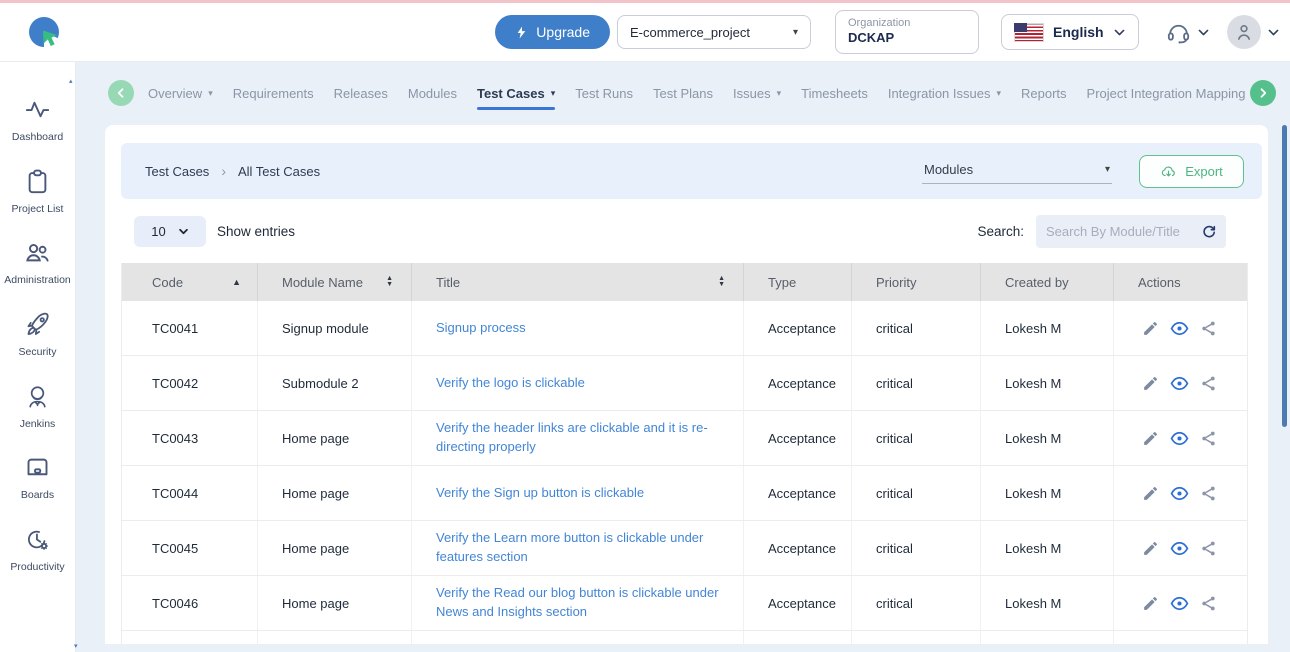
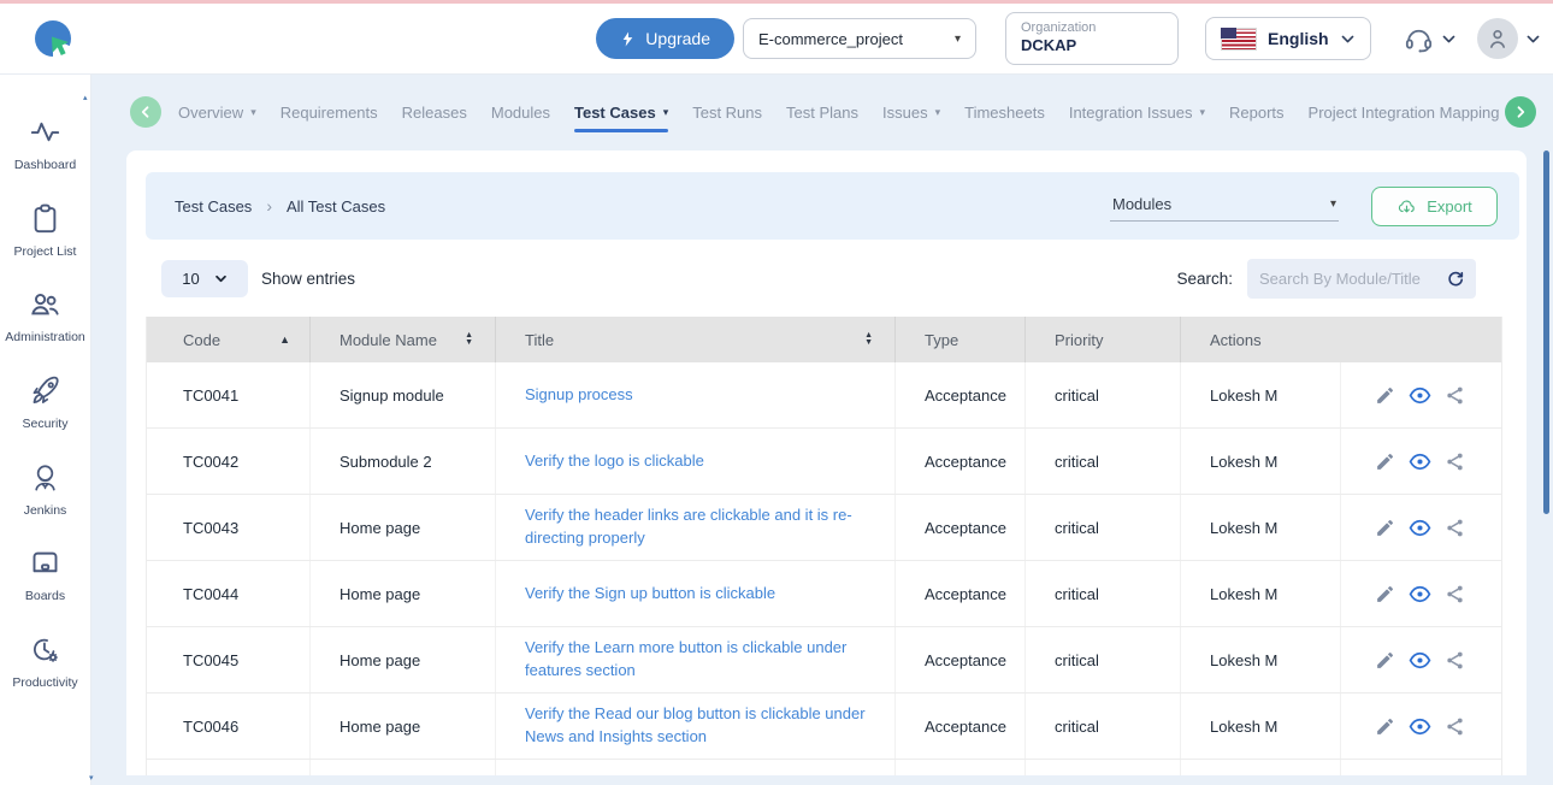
  Upgrade
  E-commerce_project
  ▾
  Organization
  DCKAP
  English
  Dashboard
  Project List
  Administration
  Security
  Jenkins
  Boards
  Productivity
  Overview
  ▾
  Requirements
  Releases
  Modules
  Test Cases
  ▾
  Test Runs
  Test Plans
  Issues
  ▾
  Timesheets
  Integration Issues
  ▾
  Reports
  Project Integration Mapping
  Test Cases
  ›
  All Test Cases
  Modules
  ▾
  Export
  10
  Show entries
  Search:
  Search By Module/Title
  Code
  ▲
  Module Name
  Title
  Type
  Priority
- Created by
  Actions
  TC0041
  Signup module
  Signup process
  Acceptance
  critical
  Lokesh M
  TC0042
  Submodule 2
  Verify the logo is clickable
  Acceptance
  critical
  Lokesh M
  TC0043
  Home page
  Verify the header links are clickable and it is re-directing properly
  Acceptance
  critical
  Lokesh M
  TC0044
  Home page
  Verify the Sign up button is clickable
  Acceptance
  critical
  Lokesh M
  TC0045
  Home page
  Verify the Learn more button is clickable under features section
  Acceptance
  critical
  Lokesh M
  TC0046
  Home page
  Verify the Read our blog button is clickable under News and Insights section
  Acceptance
  critical
  Lokesh M
